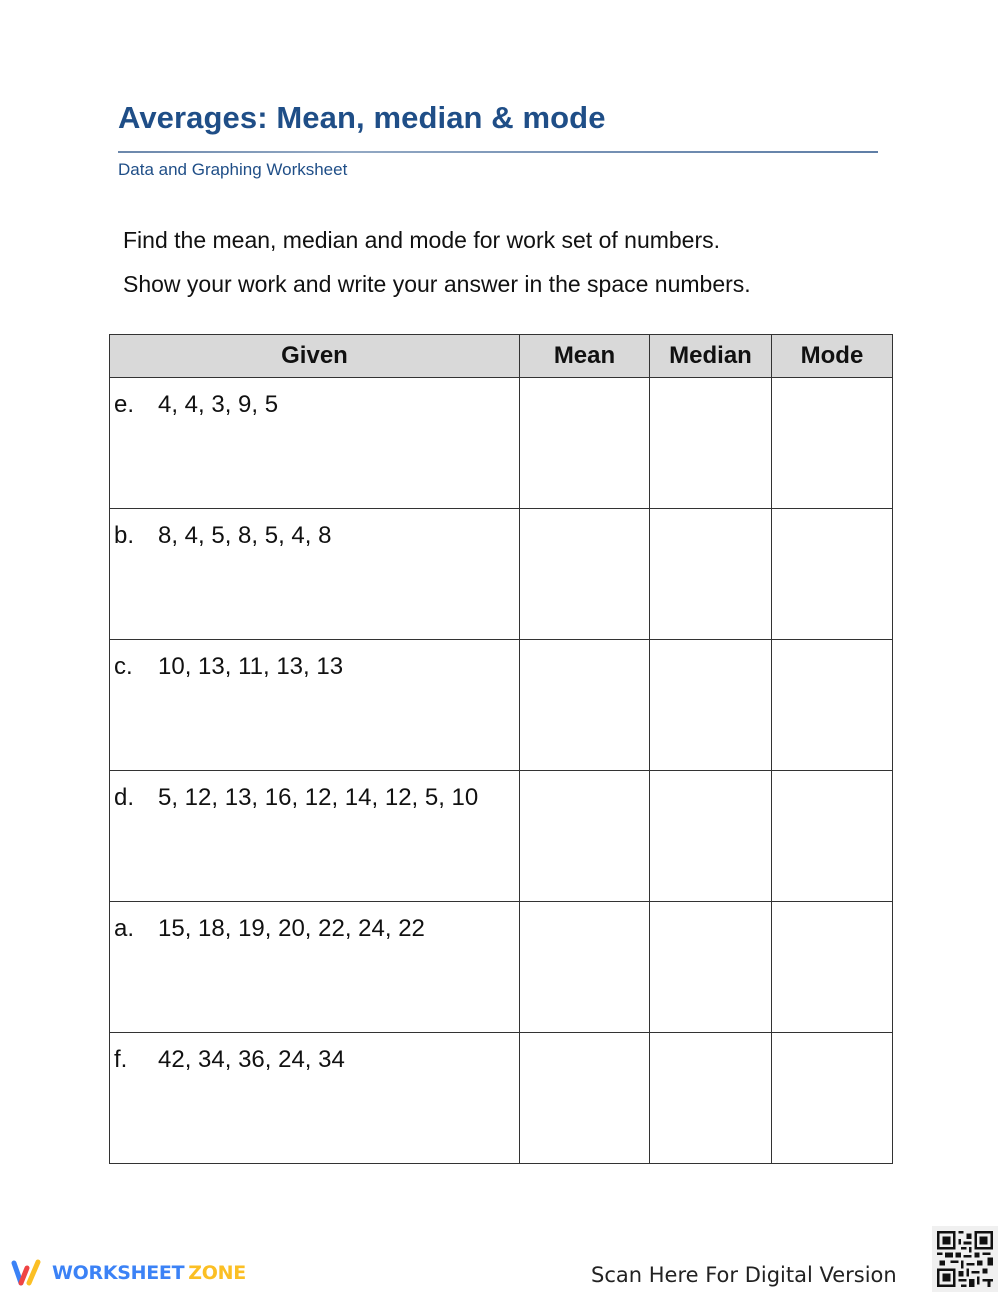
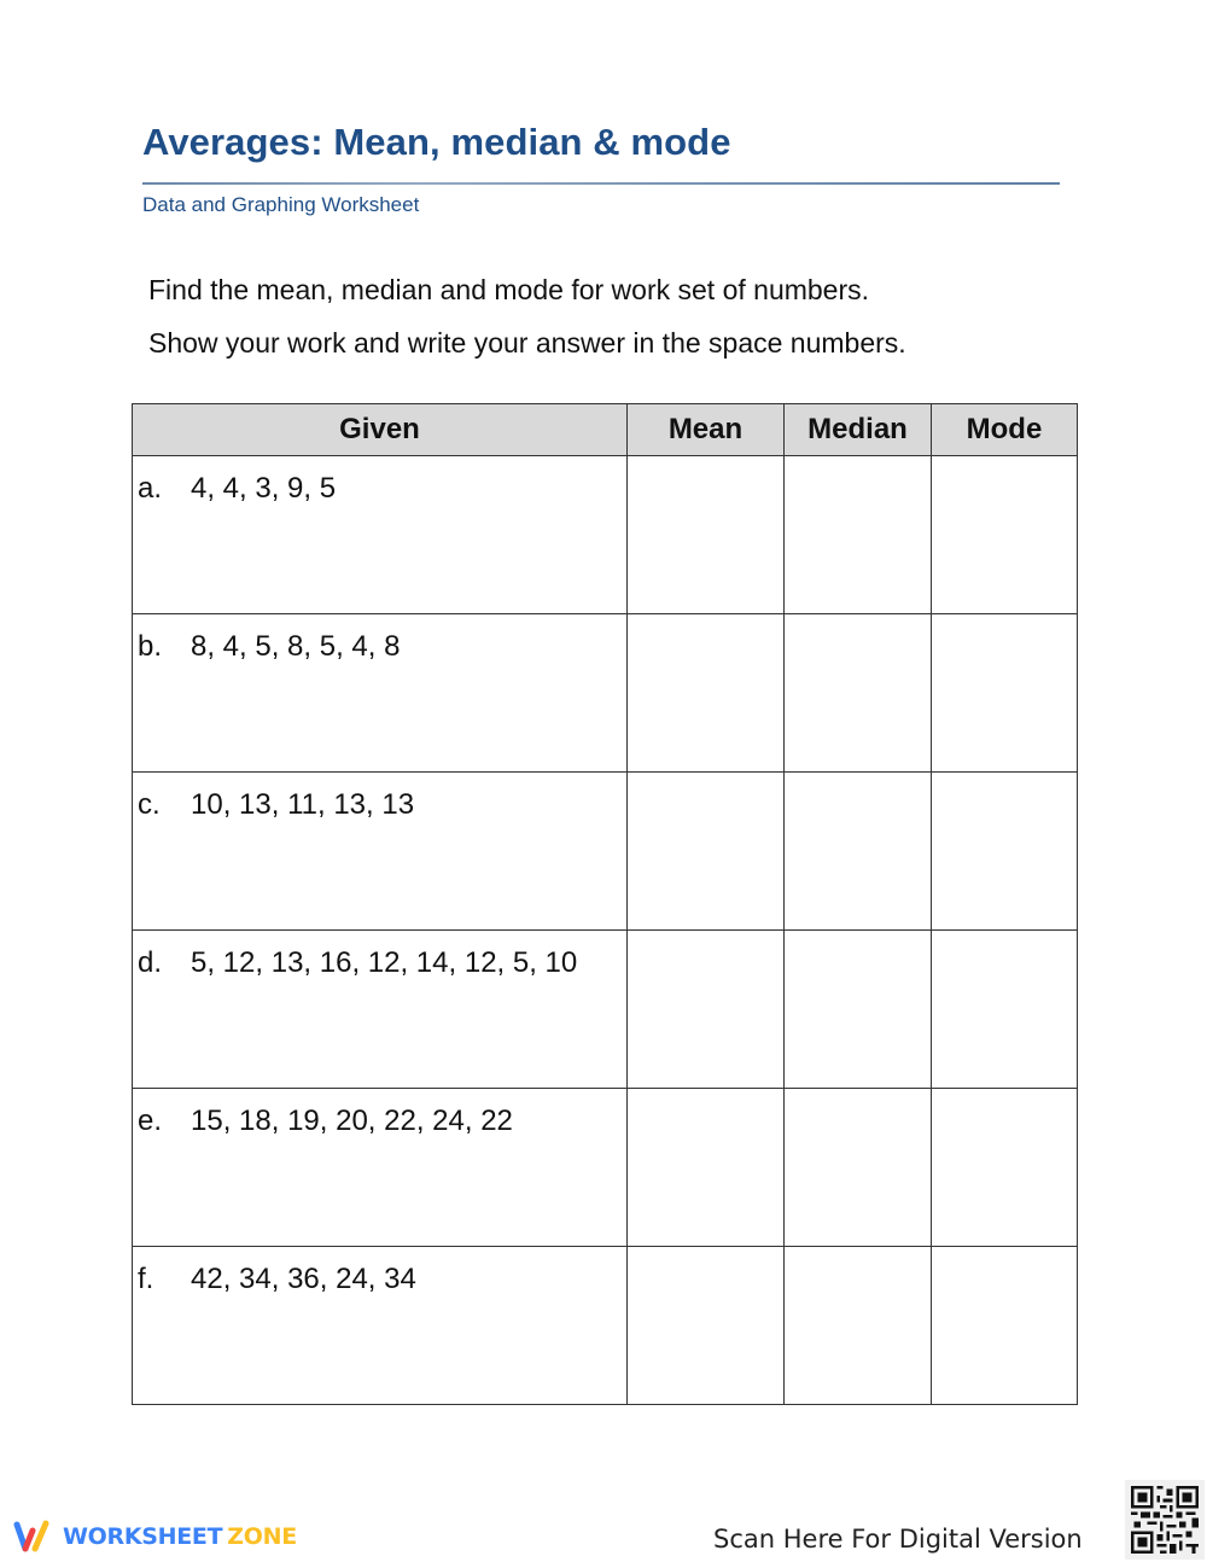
  Averages: Mean, median & mode
  Data and Graphing Worksheet
  Find the mean, median and mode for work set of numbers.
  Show your work and write your answer in the space numbers.
  Given	Mean	Median	Mode
- e. 4, 4, 3, 9, 5
+ a. 4, 4, 3, 9, 5
  b. 8, 4, 5, 8, 5, 4, 8
  c. 10, 13, 11, 13, 13
  d. 5, 12, 13, 16, 12, 14, 12, 5, 10
- a. 15, 18, 19, 20, 22, 24, 22
+ e. 15, 18, 19, 20, 22, 24, 22
  f. 42, 34, 36, 24, 34
  WORKSHEET ZONE
  Scan Here For Digital Version
